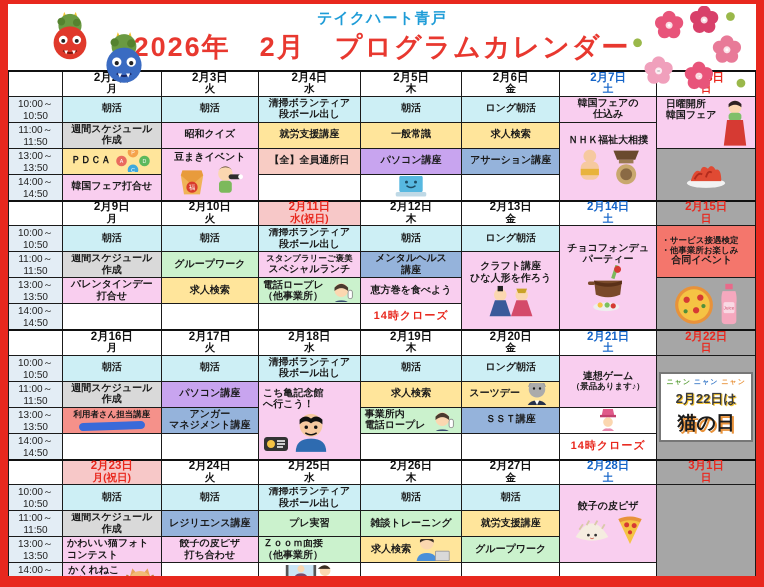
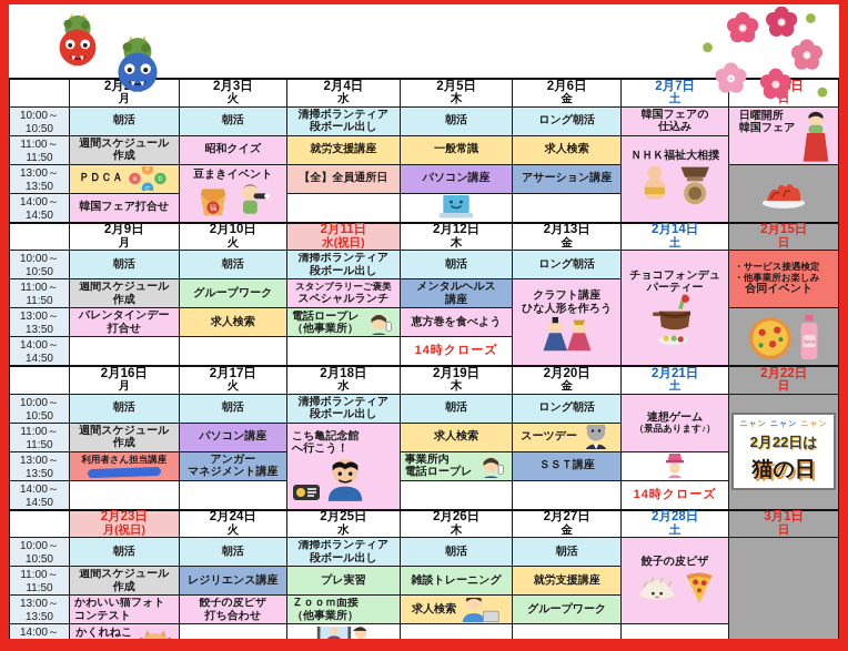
- テイクハート青戸
- 2026年 2月 プログラムカレンダー
  	2月月	2月3日火	2月4日水	2月5日木	2月6日金	2月7日土	日日
  10:00～10:50	朝活	朝活	清掃ボランティア段ボール出し	朝活	ロング朝活	韓国フェアの仕込み	日曜開所韓国フェア
  11:00～11:50	週間スケジュール作成	昭和クイズ	就労支援講座	一般常識	求人検索	ＮＨＫ福祉大相撲
  13:00～13:50	ＰＤＣＡ	豆まきイベント	【全】全員通所日	パソコン講座	アサーション講座
  14:00～14:50	韓国フェア打合せ
  	2月9日月	2月10日火	2月11日水(祝日)	2月12日木	2月13日金	2月14日土	2月15日日
  10:00～10:50	朝活	朝活	清掃ボランティア段ボール出し	朝活	ロング朝活	チョコフォンデュパーティー	・サービス接遇検定・他事業所お楽しみ 合同イベント
  11:00～11:50	週間スケジュール作成	グループワーク	スタンプラリーご褒美スペシャルランチ	メンタルヘルス講座	クラフト講座ひな人形を作ろう
  13:00～13:50	バレンタインデー打合せ	求人検索	電話ロープレ（他事業所）	恵方巻を食べよう
  14:00～14:50				14時クローズ
  	2月16日月	2月17日火	2月18日水	2月19日木	2月20日金	2月21日土	2月22日日
  10:00～10:50	朝活	朝活	清掃ボランティア段ボール出し	朝活	ロング朝活	連想ゲーム（景品あります♪）	2月22日は猫の日
  11:00～11:50	週間スケジュール作成	パソコン講座	こち亀記念館へ行こう！	求人検索	スーツデー
  13:00～13:50	利用者さん担当講座	アンガーマネジメント講座	事業所内電話ロープレ	ＳＳＴ講座
  14:00～14:50					14時クローズ
  	2月23日月(祝日)	2月24日火	2月25日水	2月26日木	2月27日金	2月28日土	3月1日日
  10:00～10:50	朝活	朝活	清掃ボランティア段ボール出し	朝活	朝活	餃子の皮ピザ
  11:00～11:50	週間スケジュール作成	レジリエンス講座	プレ実習	雑談トレーニング	就労支援講座
  13:00～13:50	かわいい猫フォトコンテスト	餃子の皮ピザ打ち合わせ	Ｚｏｏｍ面接（他事業所）	求人検索	グループワーク
